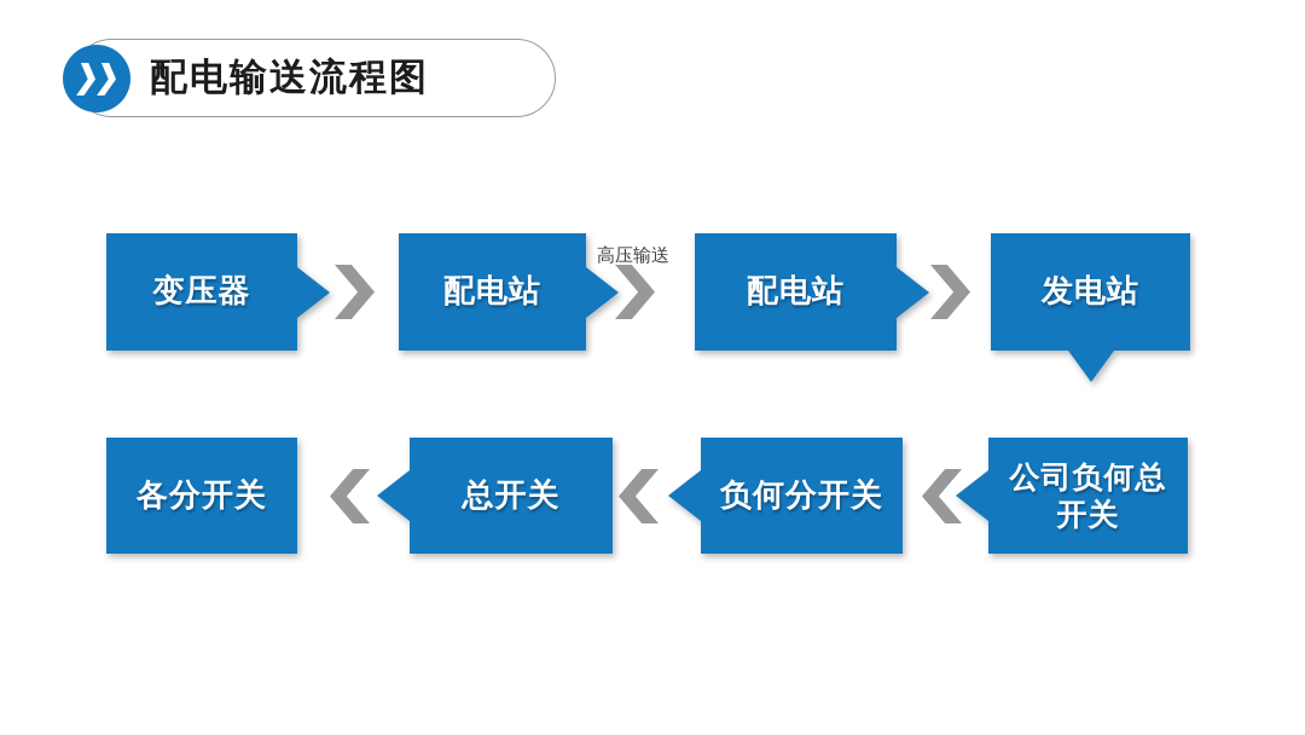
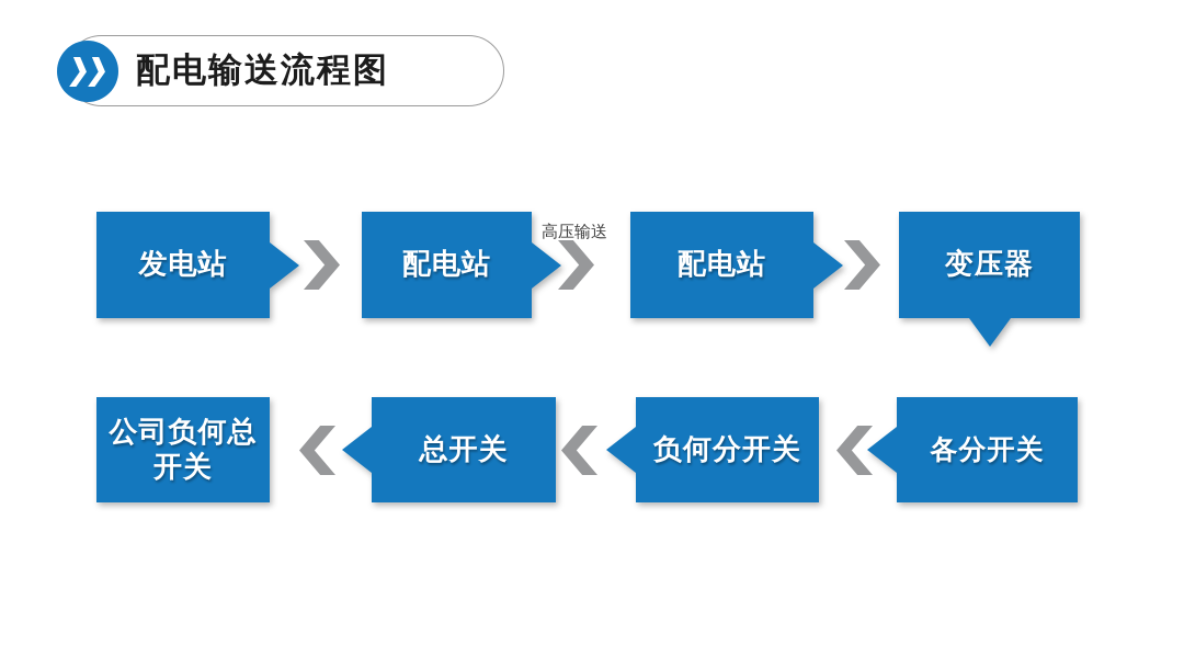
  配电输送流程图
- 变压器
+ 发电站
  配电站
  高压输送
  配电站
- 发电站
+ 变压器
- 公司负何总开关
+ 各分开关
  负何分开关
  总开关
- 各分开关
+ 公司负何总开关
